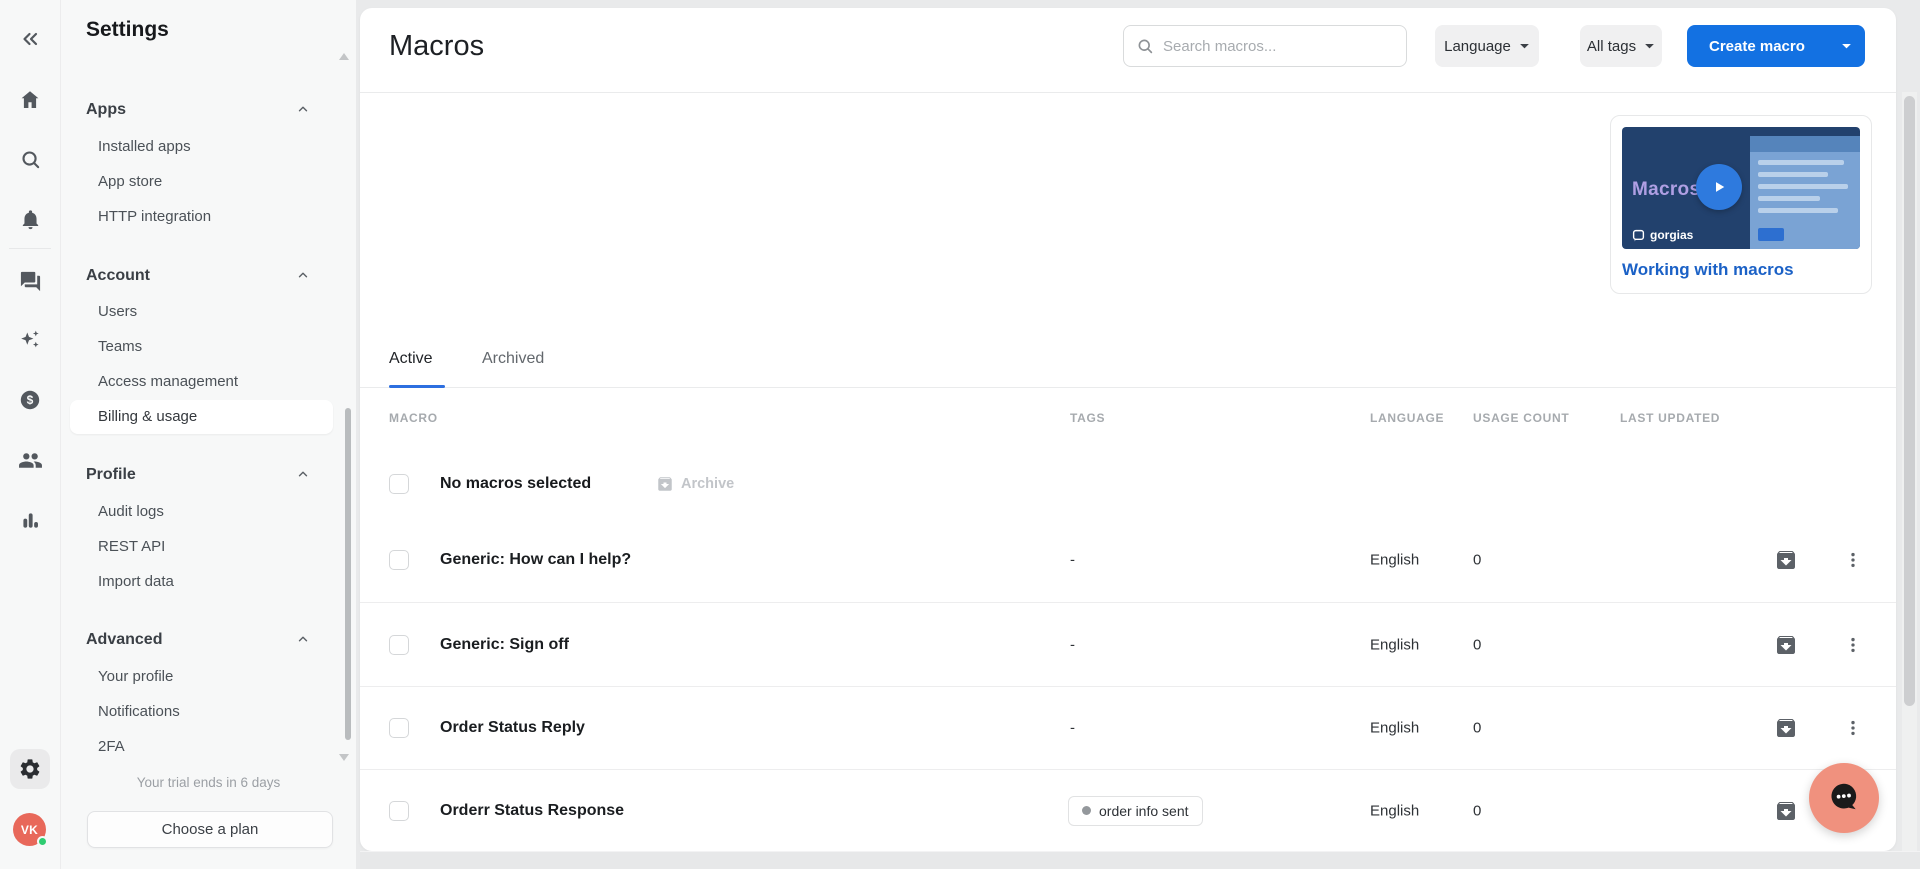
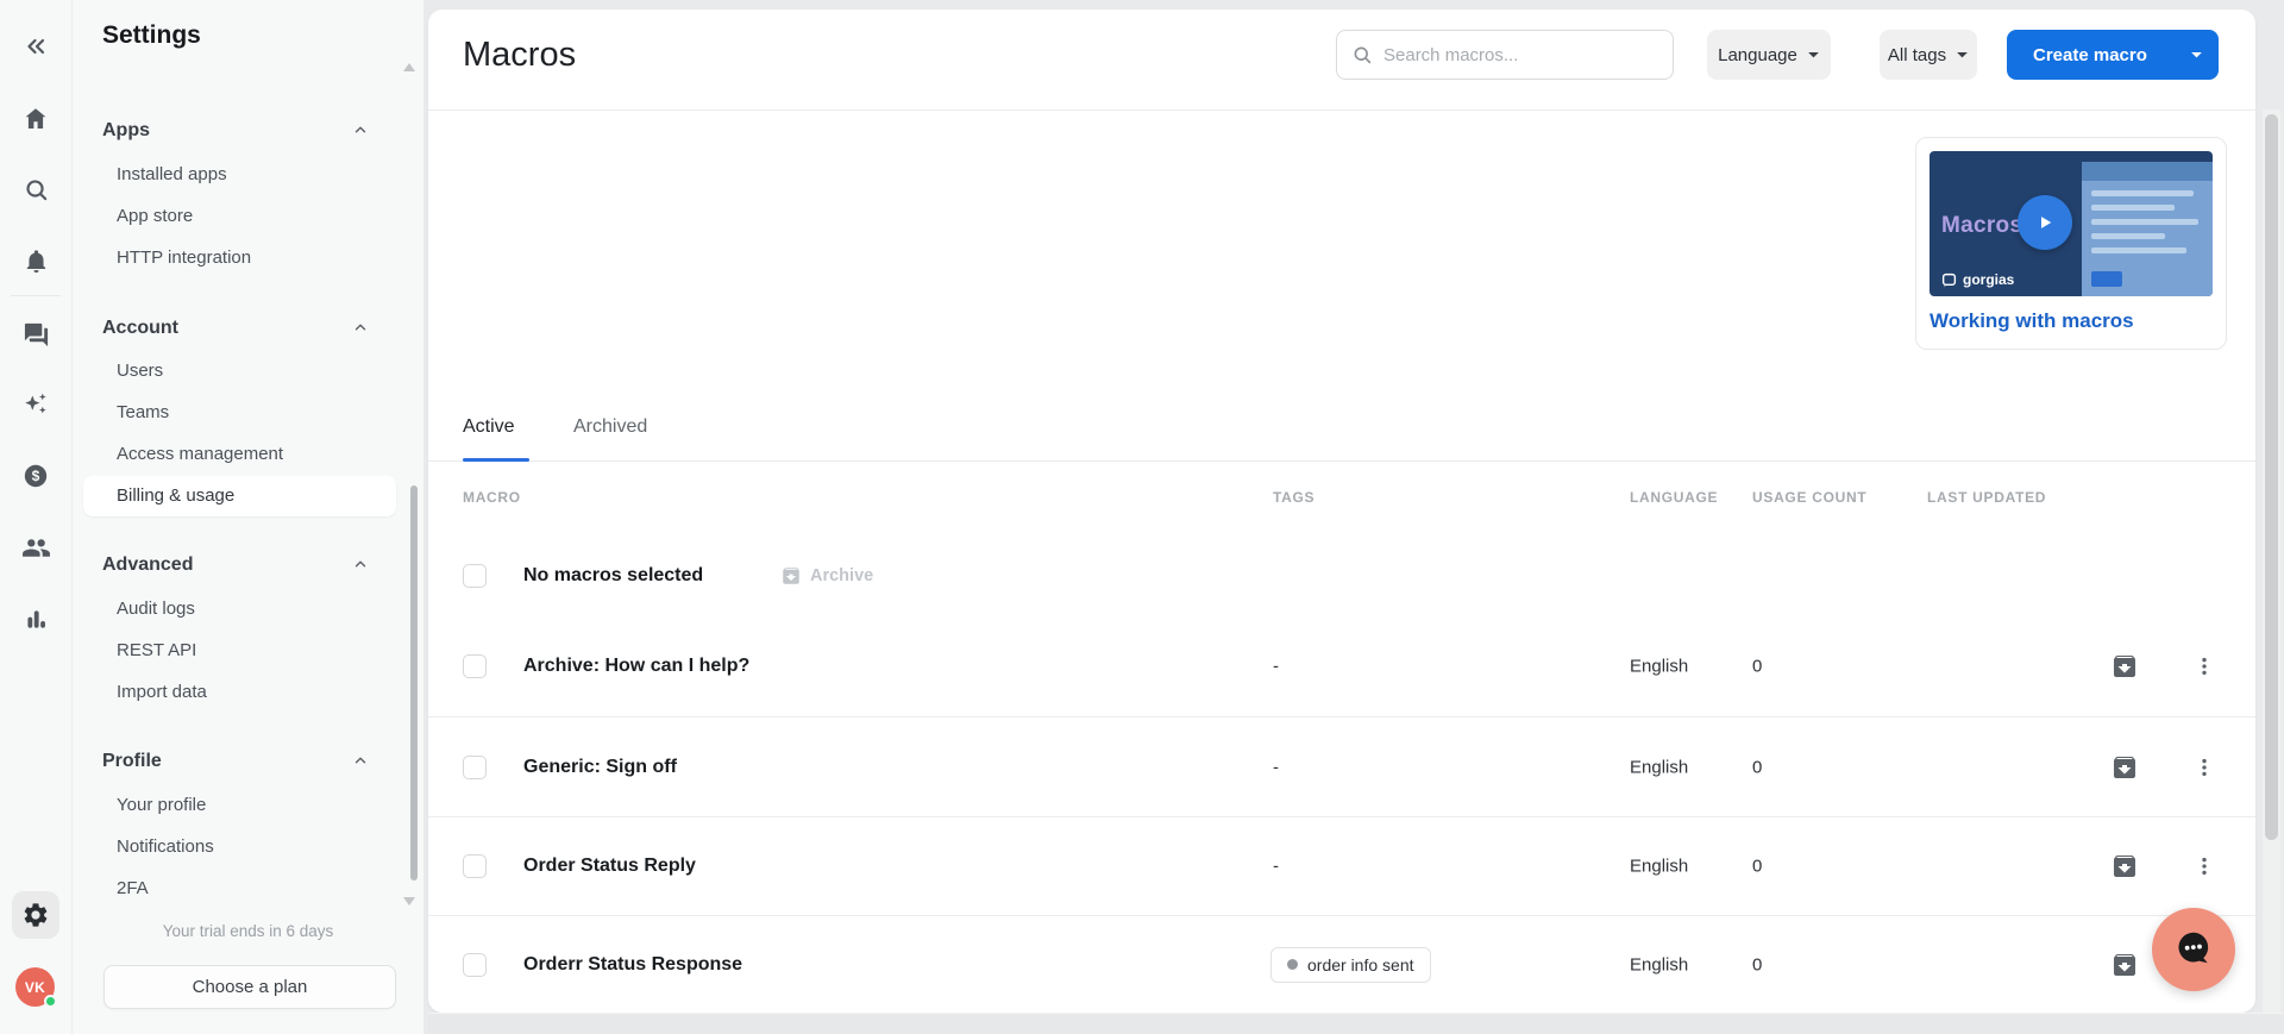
  $
  VK
  Settings
  Apps
  Installed apps
  App store
  HTTP integration
  Account
  Users
  Teams
  Access management
  Billing & usage
- Profile
+ Advanced
  Audit logs
  REST API
  Import data
- Advanced
+ Profile
  Your profile
  Notifications
  2FA
  Your trial ends in 6 days
  Choose a plan
  Macros
  Search macros...
  Language
  All tags
  Create macro
  Macros
  gorgias
  Working with macros
  Active
  Archived
  MACRO
  TAGS
  LANGUAGE
  USAGE COUNT
  LAST UPDATED
  No macros selected
  Archive
- Generic: How can I help?
+ Archive: How can I help?
  -
  English
  0
  Generic: Sign off
  -
  English
  0
  Order Status Reply
  -
  English
  0
  Orderr Status Response
  order info sent
  English
  0
